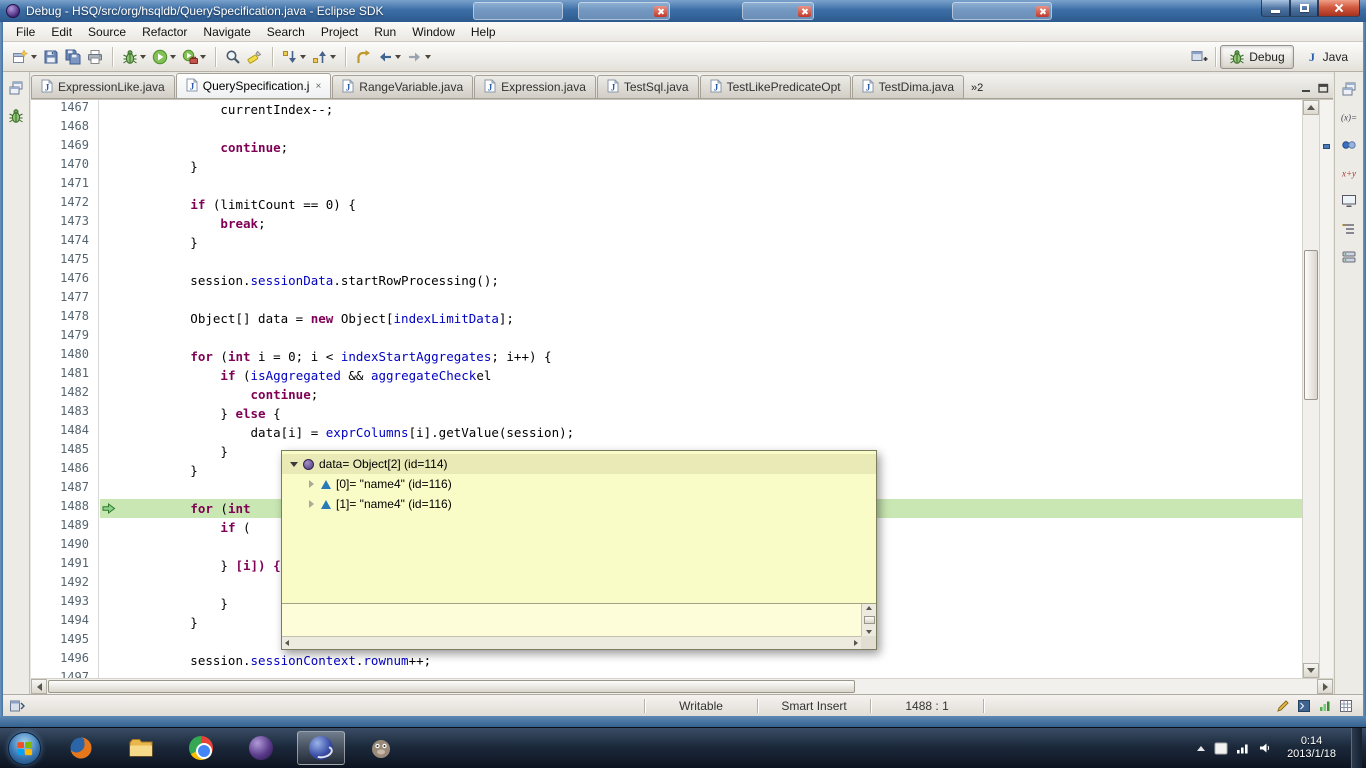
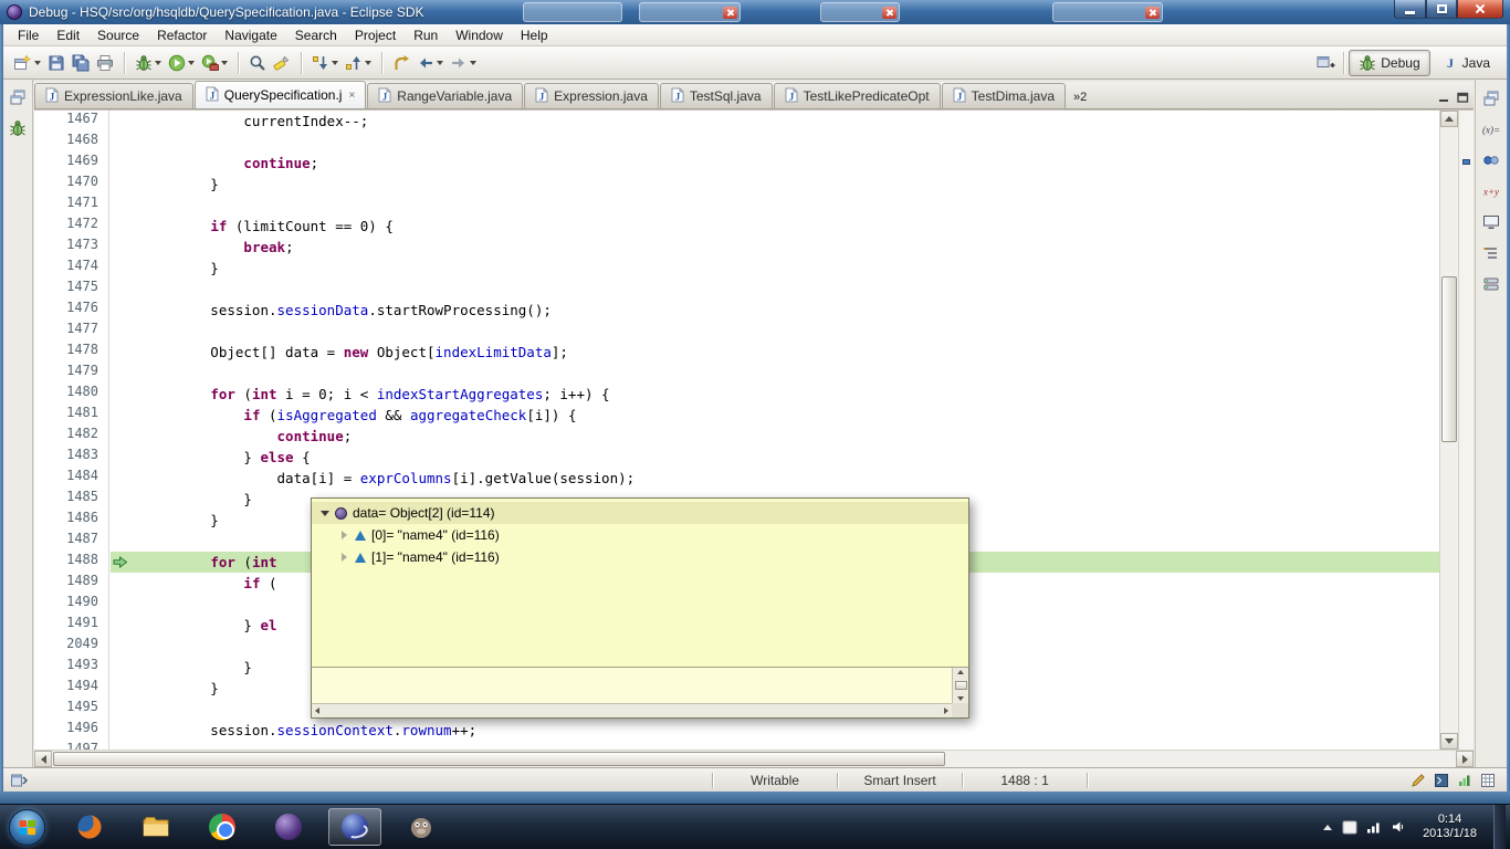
  Debug - HSQ/src/org/hsqldb/QuerySpecification.java - Eclipse SDK
  File
  Edit
  Source
  Refactor
  Navigate
  Search
  Project
  Run
  Window
  Help
  Debug
  J
  Java
  J
  ExpressionLike.java
  J
  QuerySpecification.j
  ×
  J
  RangeVariable.java
  J
  Expression.java
  J
  TestSql.java
  J
  TestLikePredicateOpt
  J
  TestDima.java
  »2
  currentIndex--;
  continue;
  }
  if (limitCount == 0) {
  break;
  }
  session.sessionData.startRowProcessing();
  Object[] data = new Object[indexLimitData];
  for (int i = 0; i < indexStartAggregates; i++) {
- if (isAggregated && aggregateCheckel
+ if (isAggregated && aggregateCheck[i]) {
  continue;
  } else {
  data[i] = exprColumns[i].getValue(session);
  }
  }
  for (int
  if (
- } [i]) {
+ } el
  }
  }
  session.sessionContext.rownum++;
  1467
  1468
  1469
  1470
  1471
  1472
  1473
  1474
  1475
  1476
  1477
  1478
  1479
  1480
  1481
  1482
  1483
  1484
  1485
  1486
  1487
  1488
  1489
  1490
  1491
- 1492
+ 2049
  1493
  1494
  1495
  1496
  1497
  (x)=
  x+y
  Writable
  Smart Insert
  1488 : 1
  0:14
  2013/1/18
  data= Object[2] (id=114)
  [0]= "name4" (id=116)
  [1]= "name4" (id=116)
